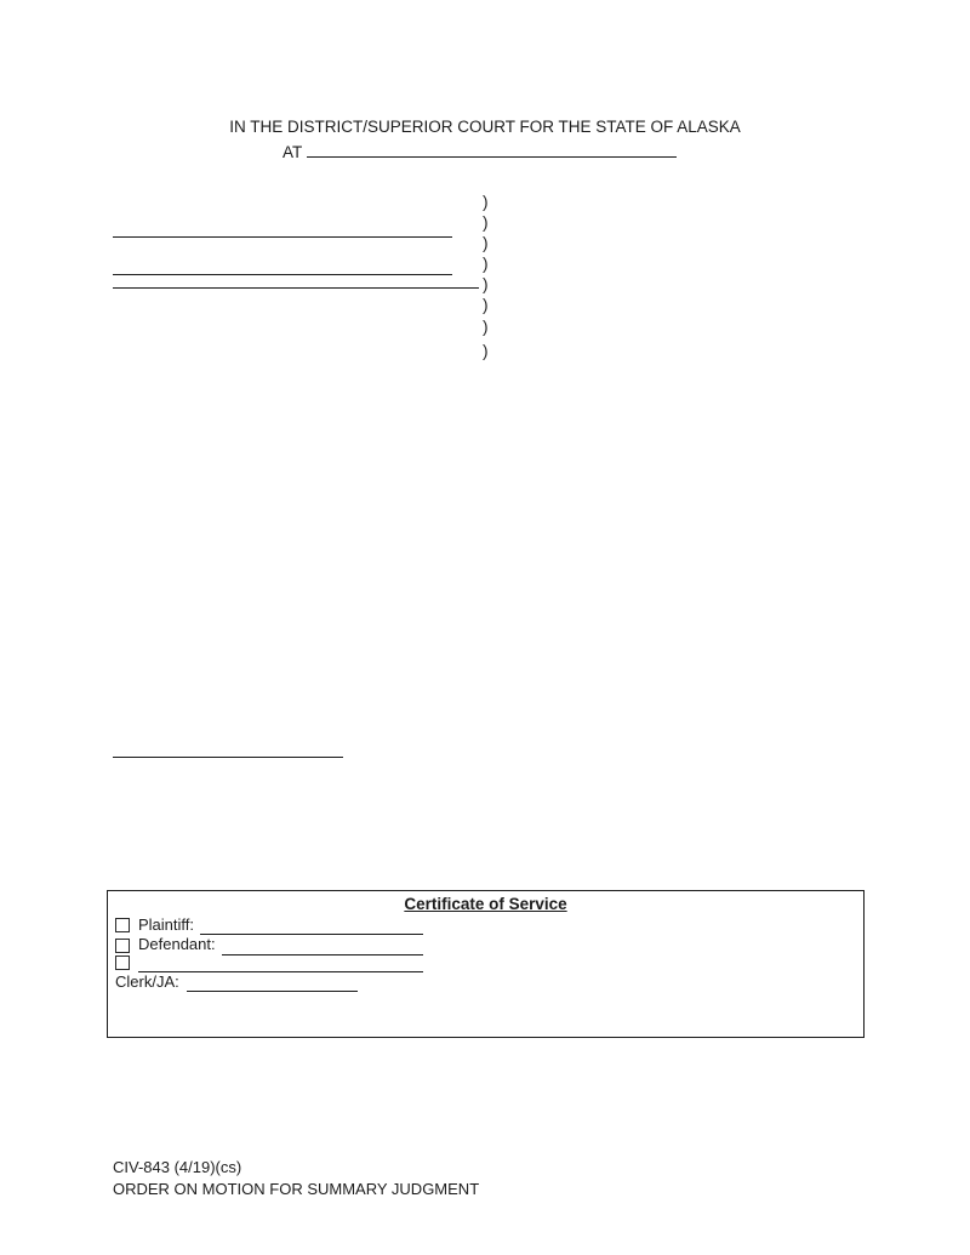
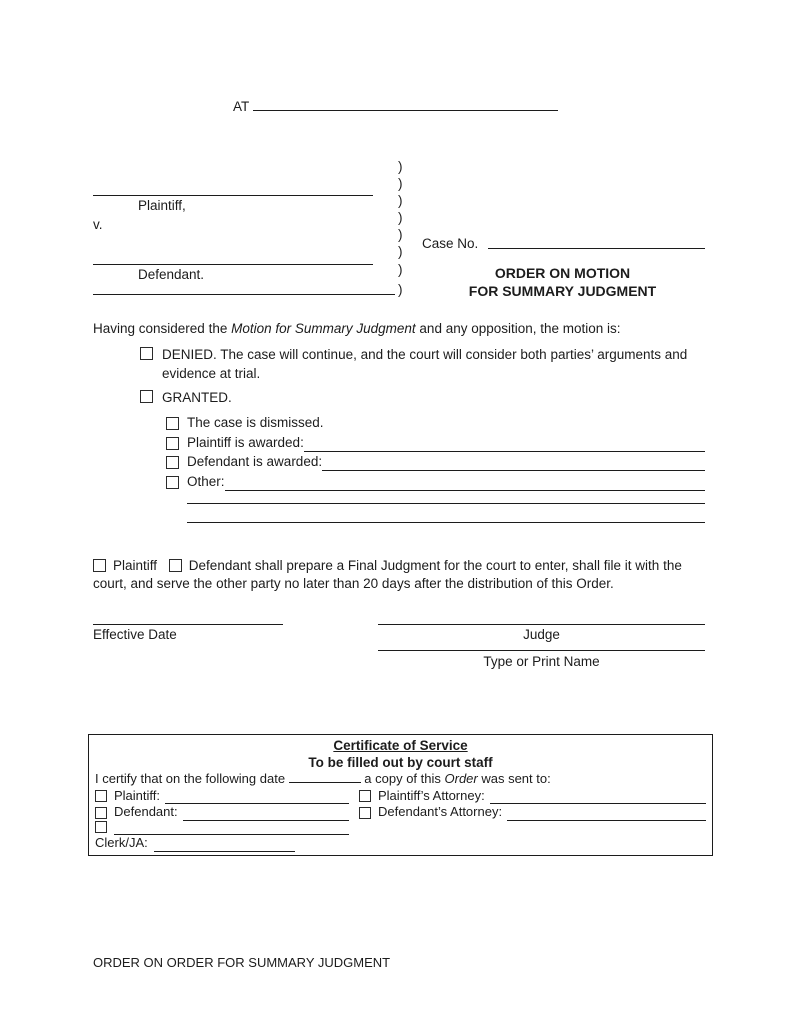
- IN THE DISTRICT/SUPERIOR COURT FOR THE STATE OF ALASKA
  AT
+ Plaintiff,
+ v.
+ Defendant.
  )
  )
  )
  )
  )
  )
  )
  )
+ Case No.
+ ORDER ON MOTION
+ FOR SUMMARY JUDGMENT
+ Having considered the Motion for Summary Judgment and any opposition, the motion is:
+ DENIED. The case will continue, and the court will consider both parties’ arguments and evidence at trial.
+ GRANTED.
+ The case is dismissed.
+ Plaintiff is awarded:
+ Defendant is awarded:
+ Other:
+ Plaintiff Defendant shall prepare a Final Judgment for the court to enter, shall file it with the court, and serve the other party no later than 20 days after the distribution of this Order.
+ Effective Date
+ Judge
+ Type or Print Name
  Certificate of Service
+ To be filled out by court staff
+ I certify that on the following date a copy of this Order was sent to:
  Plaintiff:
+ Plaintiff’s Attorney:
  Defendant:
+ Defendant’s Attorney:
  Clerk/JA:
- CIV-843 (4/19)(cs)
- ORDER ON MOTION FOR SUMMARY JUDGMENT
+ ORDER ON ORDER FOR SUMMARY JUDGMENT
